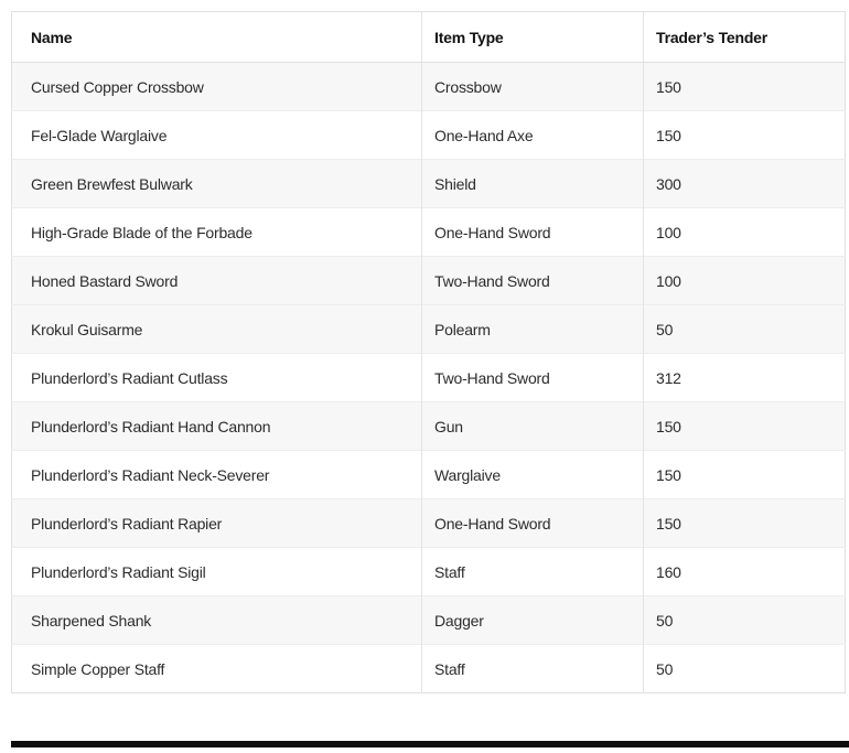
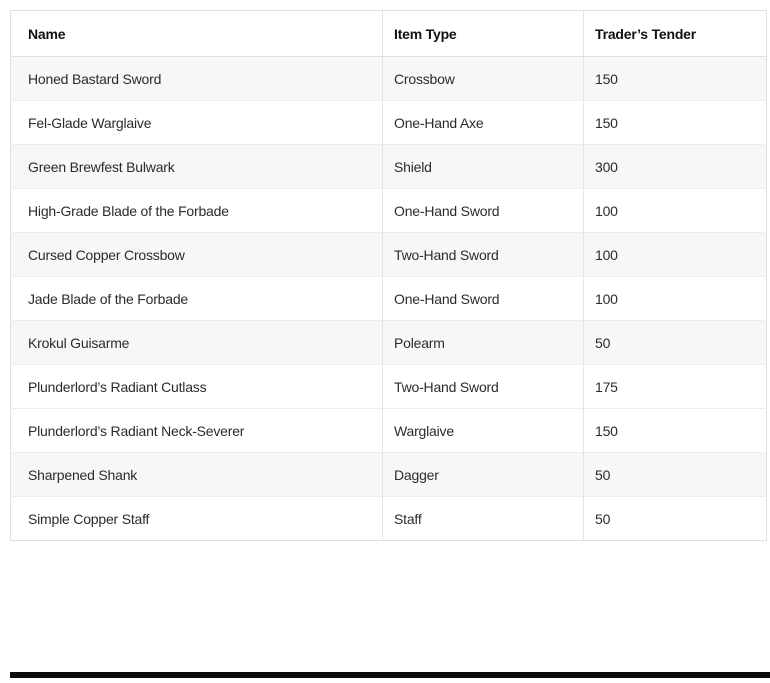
  Name	Item Type	Trader’s Tender
- Cursed Copper Crossbow	Crossbow	150
+ Honed Bastard Sword	Crossbow	150
  Fel-Glade Warglaive	One-Hand Axe	150
  Green Brewfest Bulwark	Shield	300
  High-Grade Blade of the Forbade	One-Hand Sword	100
- Honed Bastard Sword	Two-Hand Sword	100
+ Cursed Copper Crossbow	Two-Hand Sword	100
+ Jade Blade of the Forbade	One-Hand Sword	100
  Krokul Guisarme	Polearm	50
- Plunderlord’s Radiant Cutlass	Two-Hand Sword	312
+ Plunderlord’s Radiant Cutlass	Two-Hand Sword	175
- Plunderlord’s Radiant Hand Cannon	Gun	150
  Plunderlord’s Radiant Neck-Severer	Warglaive	150
- Plunderlord’s Radiant Rapier	One-Hand Sword	150
- Plunderlord’s Radiant Sigil	Staff	160
  Sharpened Shank	Dagger	50
  Simple Copper Staff	Staff	50
